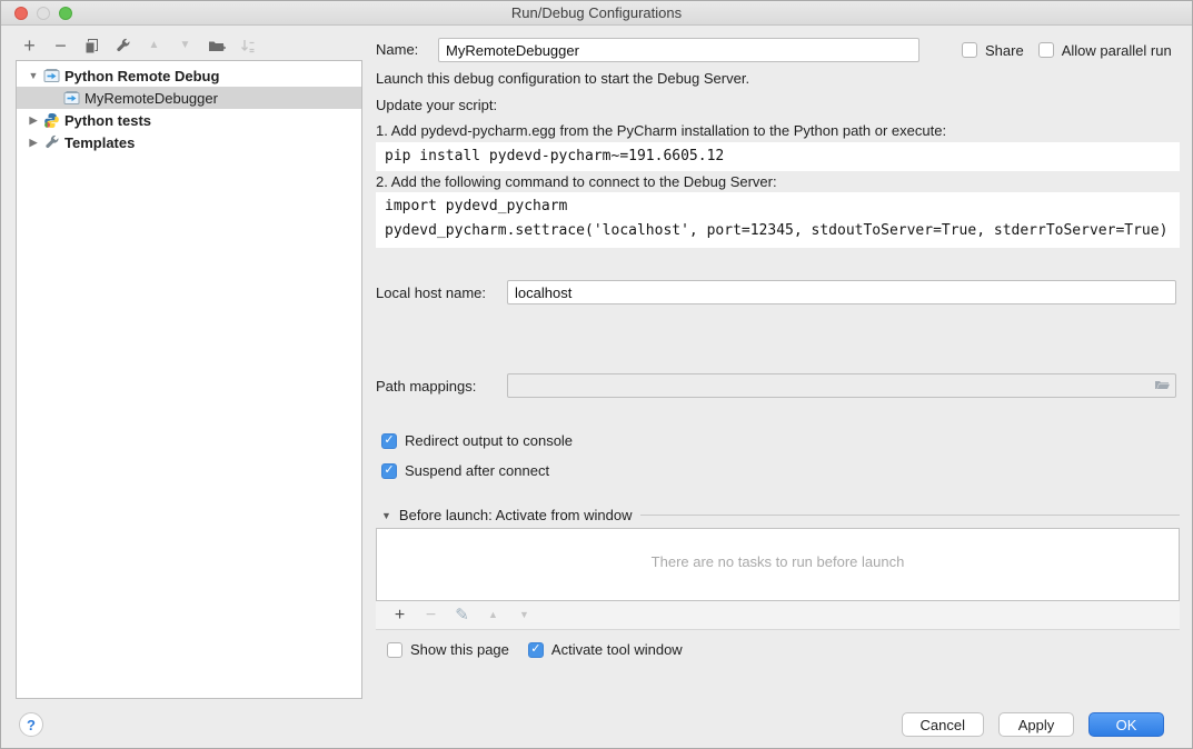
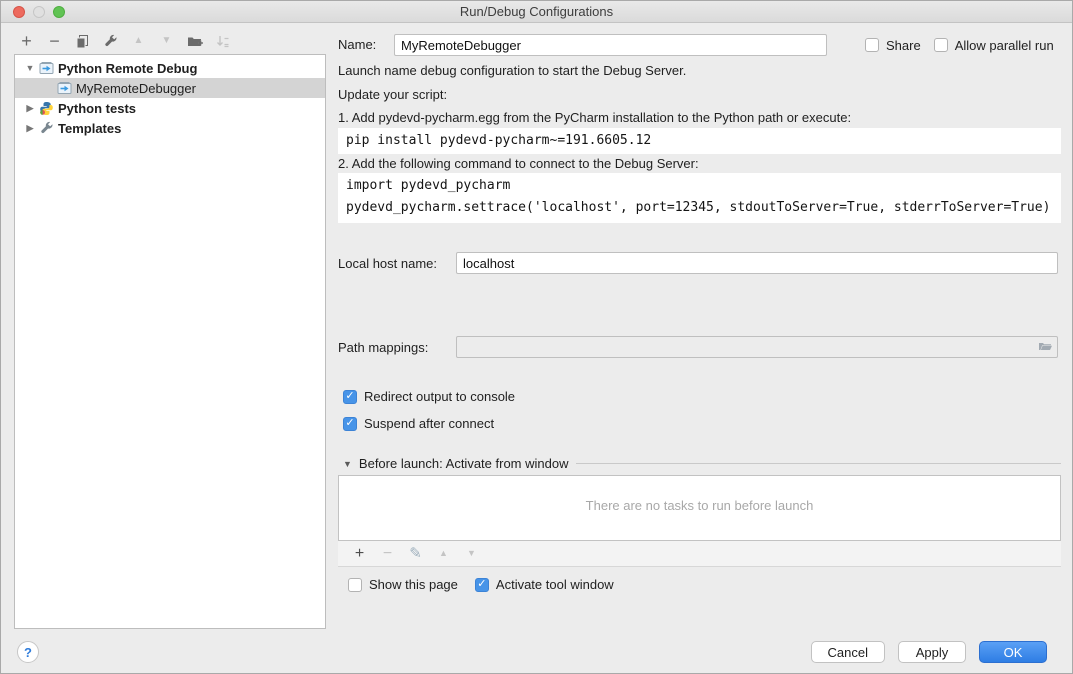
  Run/Debug Configurations
  +
  −
  ▲
  ▼
  ▼
  Python Remote Debug
  MyRemoteDebugger
  ▶
  Python tests
  ▶
  Templates
  Name:
  MyRemoteDebugger
  Share
  Allow parallel run
- Launch this debug configuration to start the Debug Server.
+ Launch name debug configuration to start the Debug Server.
  Update your script:
  1. Add pydevd-pycharm.egg from the PyCharm installation to the Python path or execute:
  pip install pydevd-pycharm~=191.6605.12
  2. Add the following command to connect to the Debug Server:
  import pydevd_pycharm
  pydevd_pycharm.settrace('localhost', port=12345, stdoutToServer=True, stderrToServer=True)
  Local host name:
  localhost
  Path mappings:
  ✓
  Redirect output to console
  ✓
  Suspend after connect
  ▼
  Before launch: Activate from window
  There are no tasks to run before launch
  +
  −
  ✎
  ▲
  ▼
  Show this page
  ✓
  Activate tool window
  ?
  Cancel
  Apply
  OK
